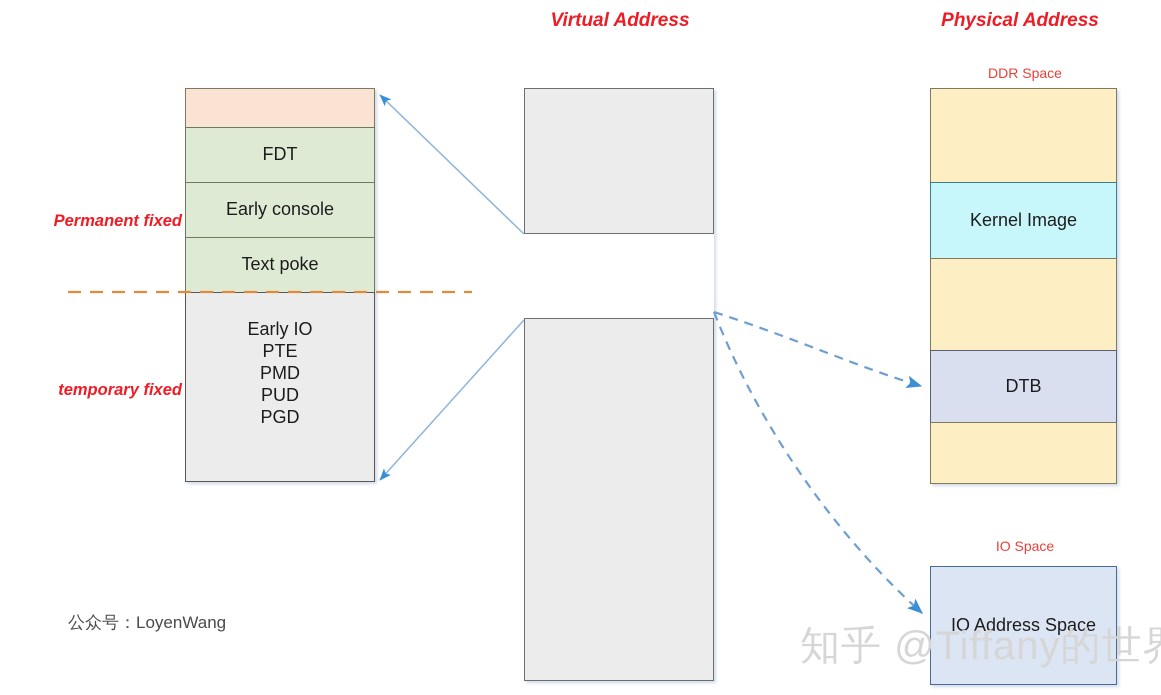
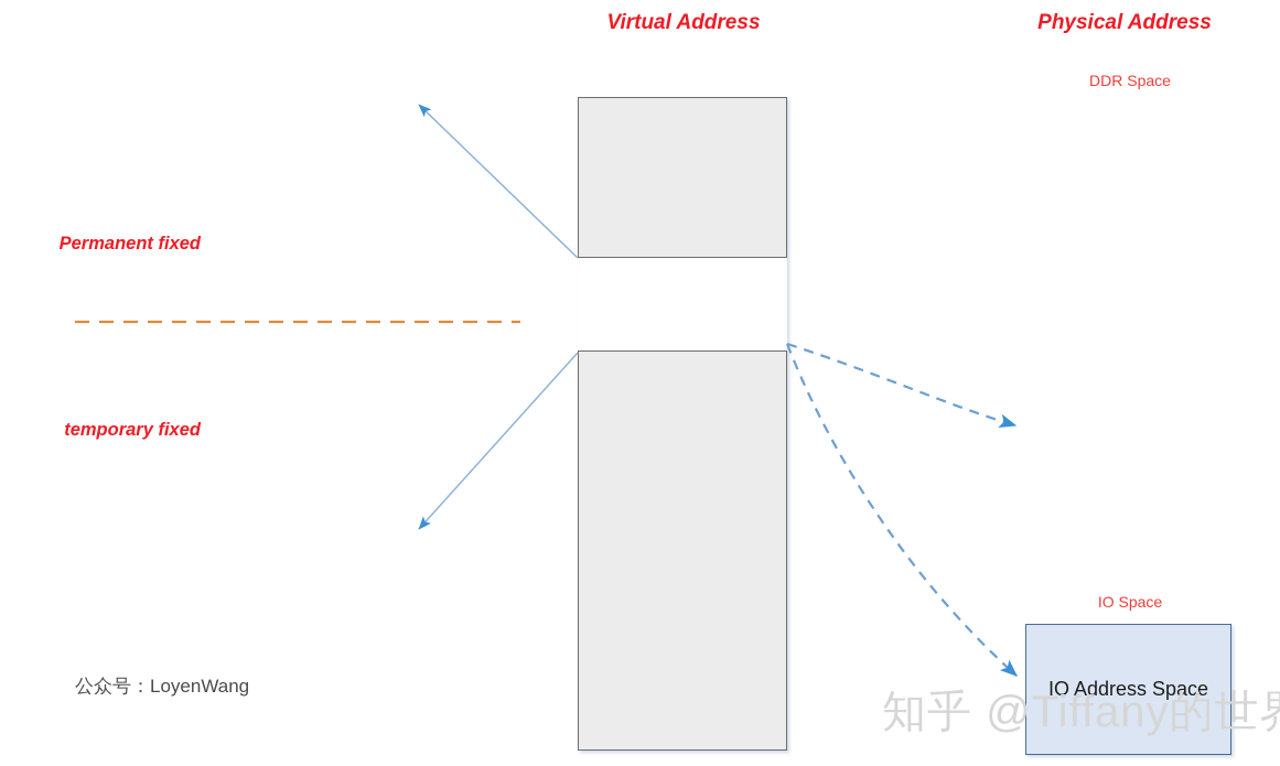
  Virtual Address
  Physical Address
  DDR Space
  IO Space
  Permanent fixed
  temporary fixed
- FDT
- Early console
- Text poke
- Early IO
- PTE
- PMD
- PUD
- PGD
- Kernel Image
- DTB
  IO Address Space
  公众号：LoyenWang
  知乎 @Tiffany的世
